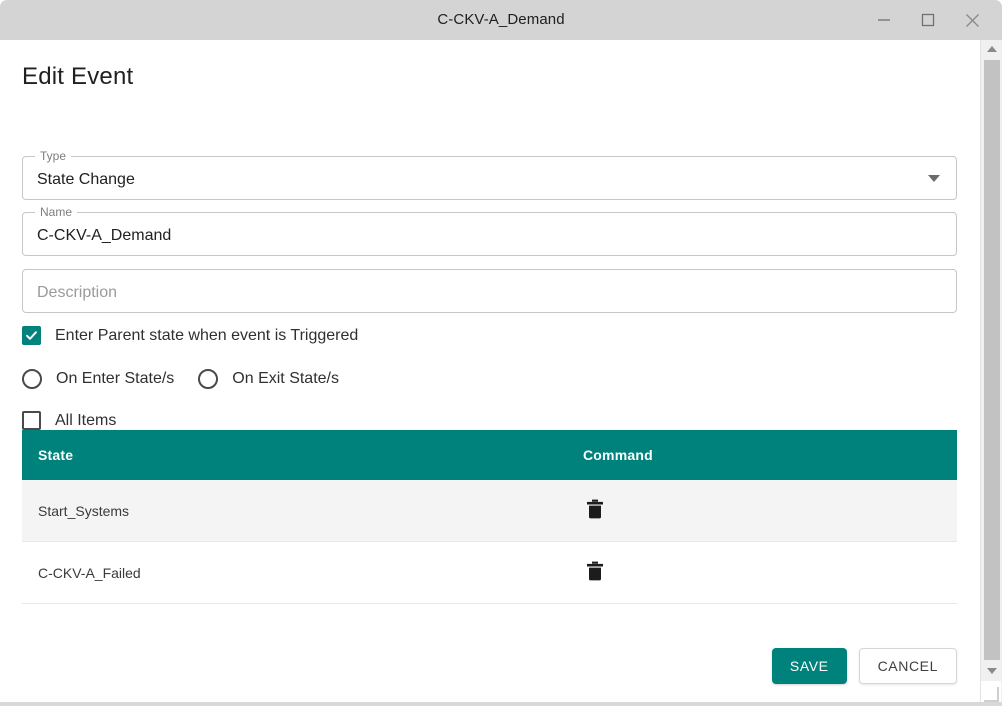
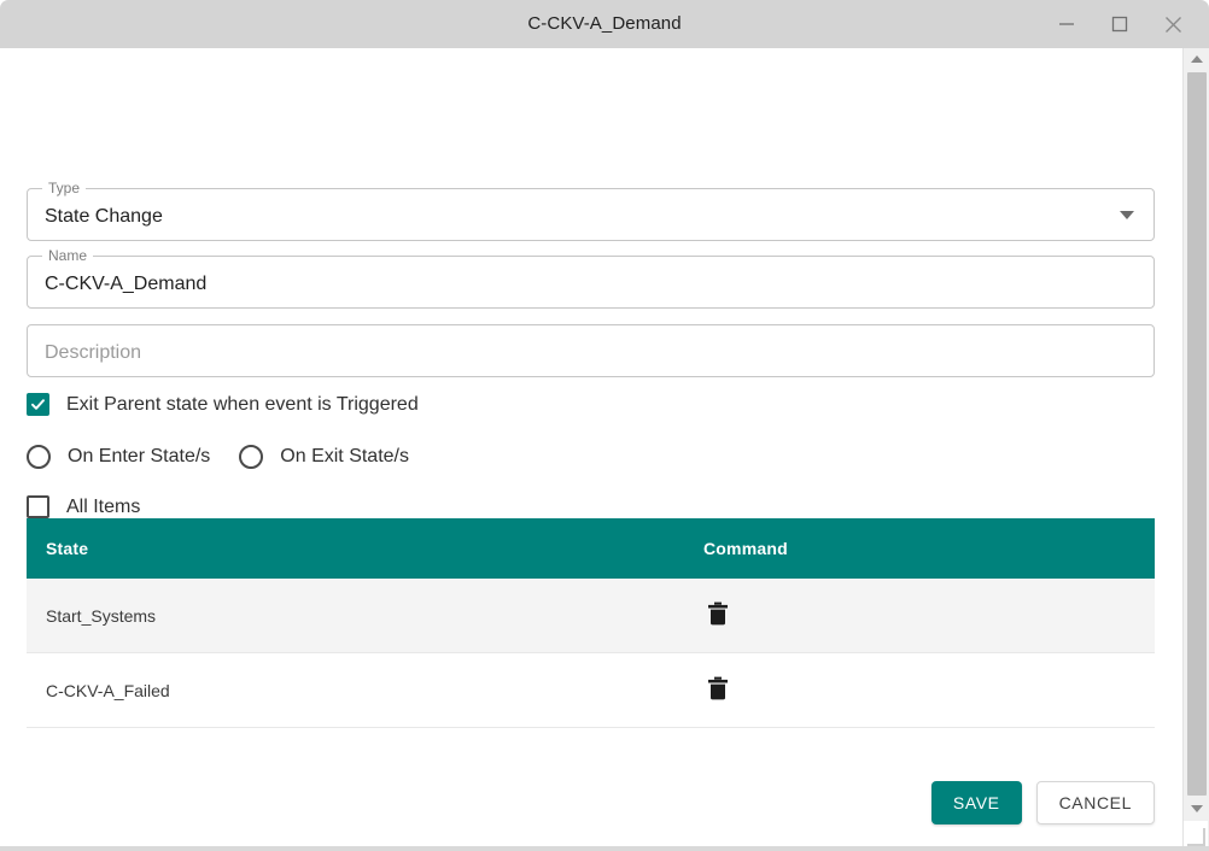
  C-CKV-A_Demand
- Edit Event
  Type
  State Change
  Name
  C-CKV-A_Demand
  Description
- Enter Parent state when event is Triggered
+ Exit Parent state when event is Triggered
  On Enter State/s
  On Exit State/s
  All Items
  State
  Command
  Start_Systems
  C-CKV-A_Failed
  SAVE
  CANCEL
